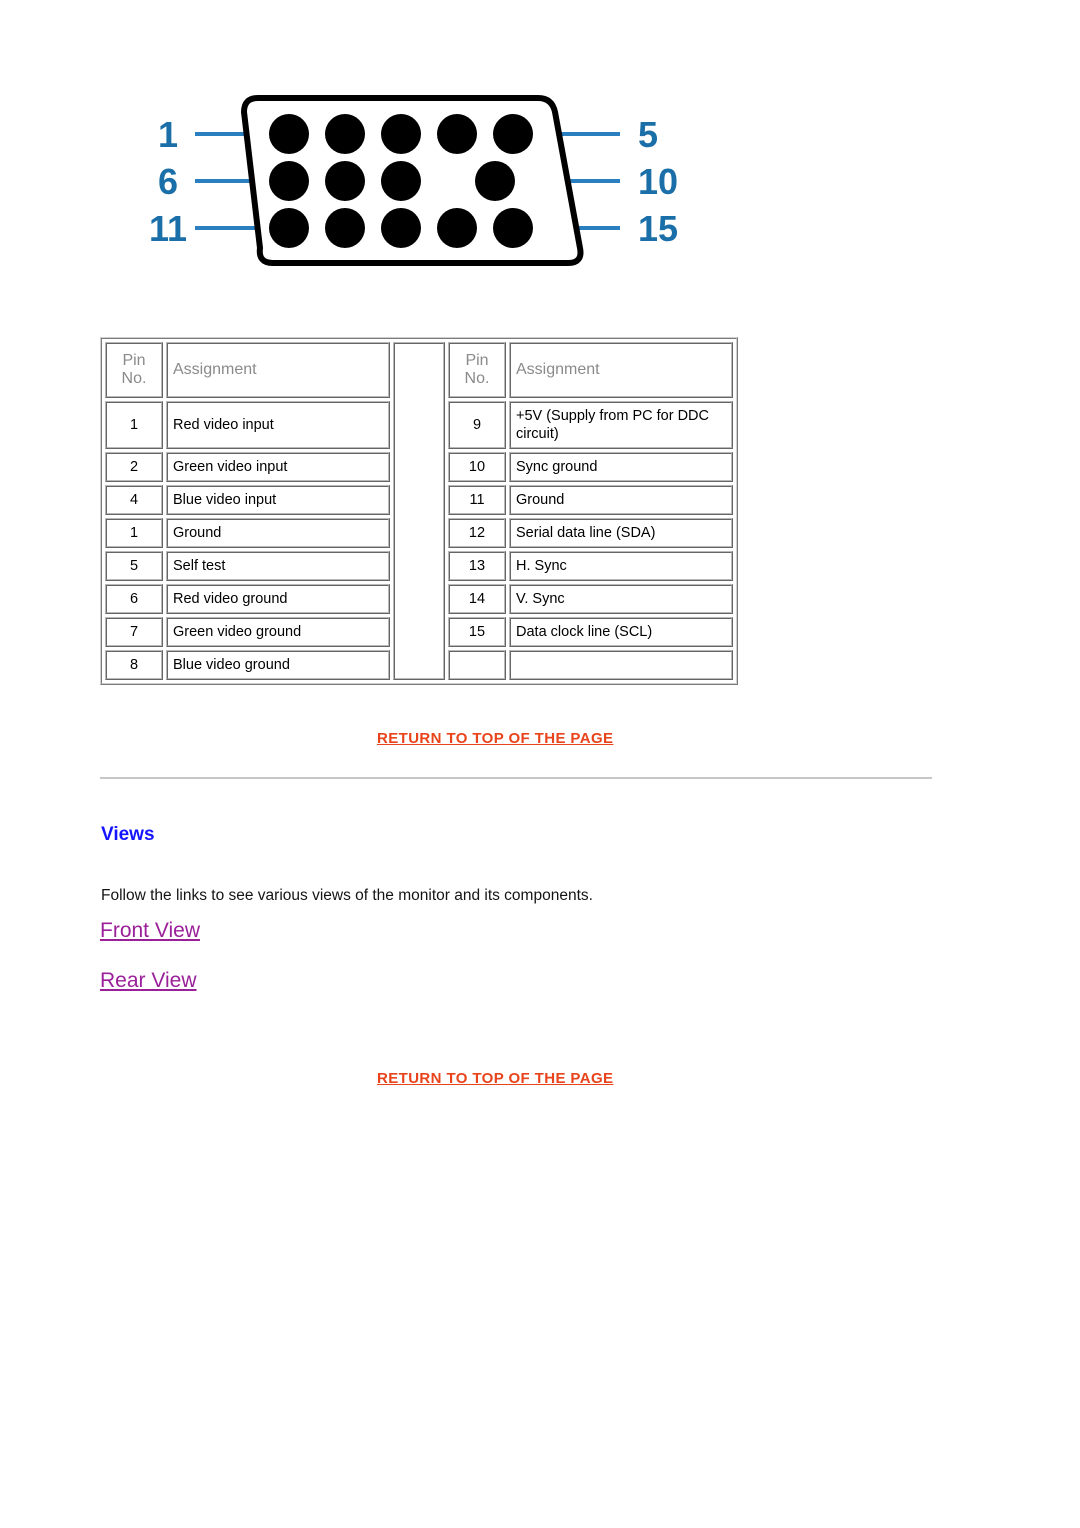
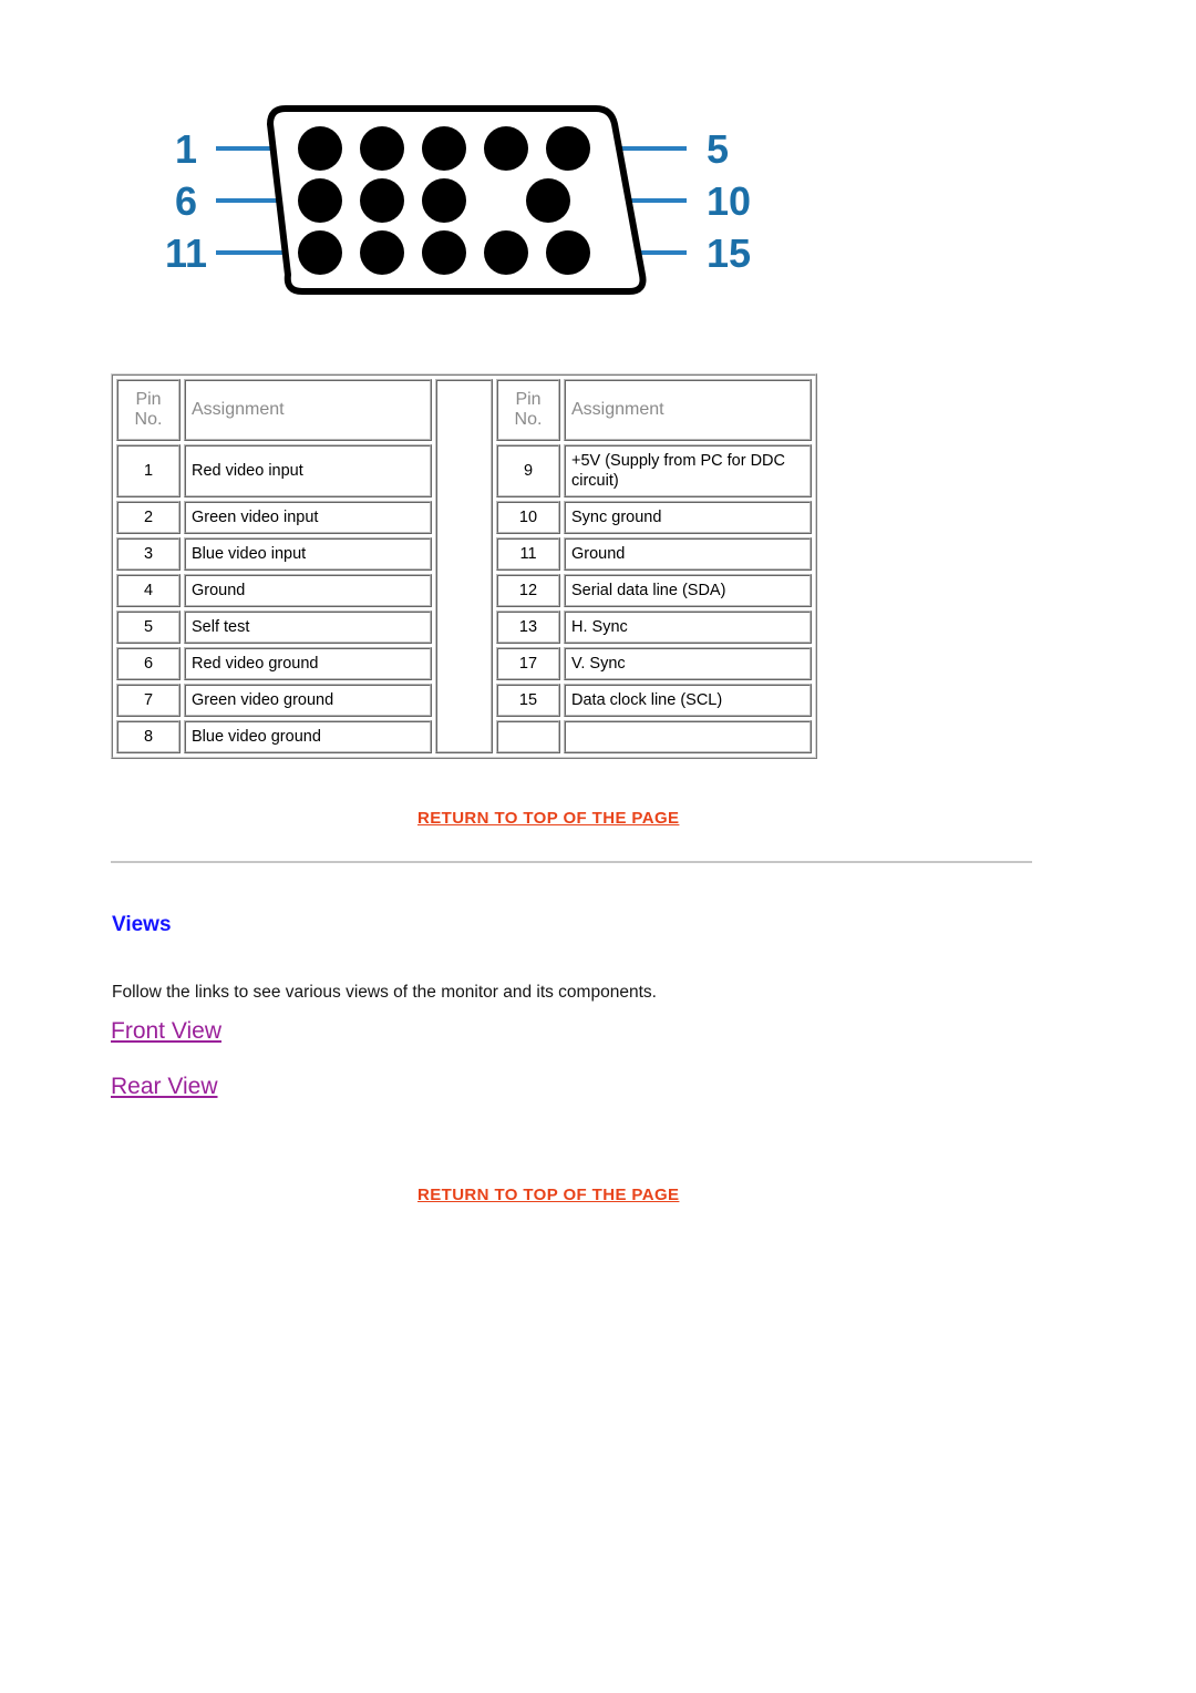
  1
  6
  11
  5
  10
  15
  Pin No.	Assignment		Pin No.	Assignment
  1	Red video input	9	+5V (Supply from PC for DDC circuit)
  2	Green video input	10	Sync ground
- 4	Blue video input	11	Ground
+ 3	Blue video input	11	Ground
- 1	Ground	12	Serial data line (SDA)
+ 4	Ground	12	Serial data line (SDA)
  5	Self test	13	H. Sync
- 6	Red video ground	14	V. Sync
+ 6	Red video ground	17	V. Sync
  7	Green video ground	15	Data clock line (SCL)
  8	Blue video ground
  RETURN TO TOP OF THE PAGE
  Views
  Follow the links to see various views of the monitor and its components.
  Front View
  Rear View
  RETURN TO TOP OF THE PAGE
